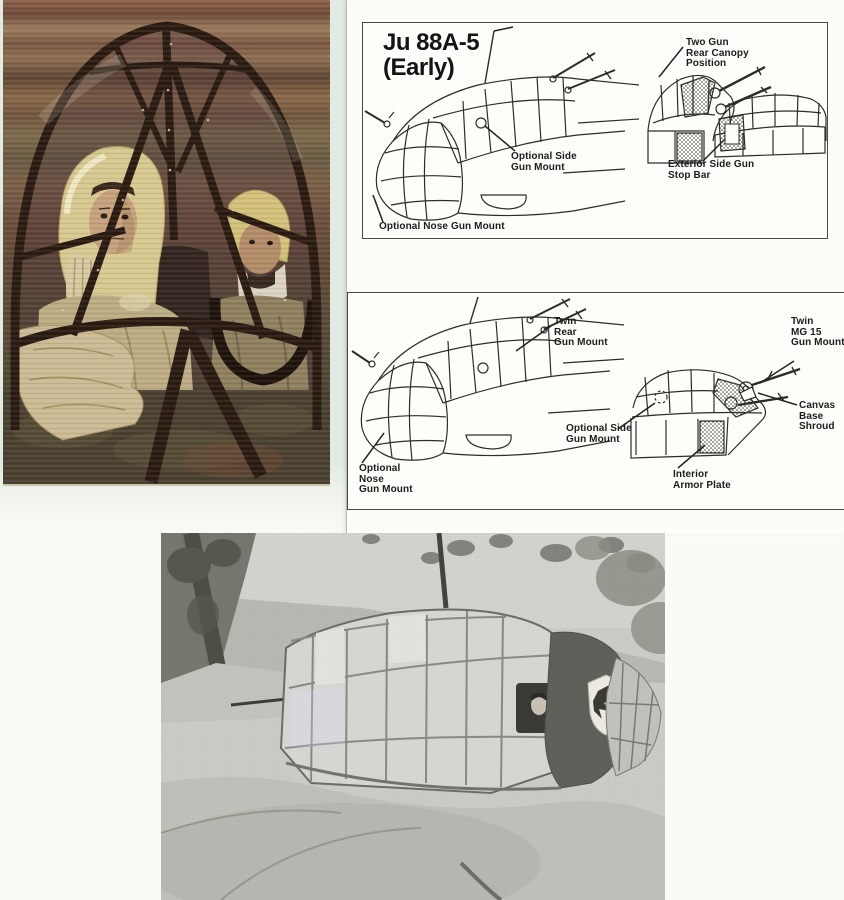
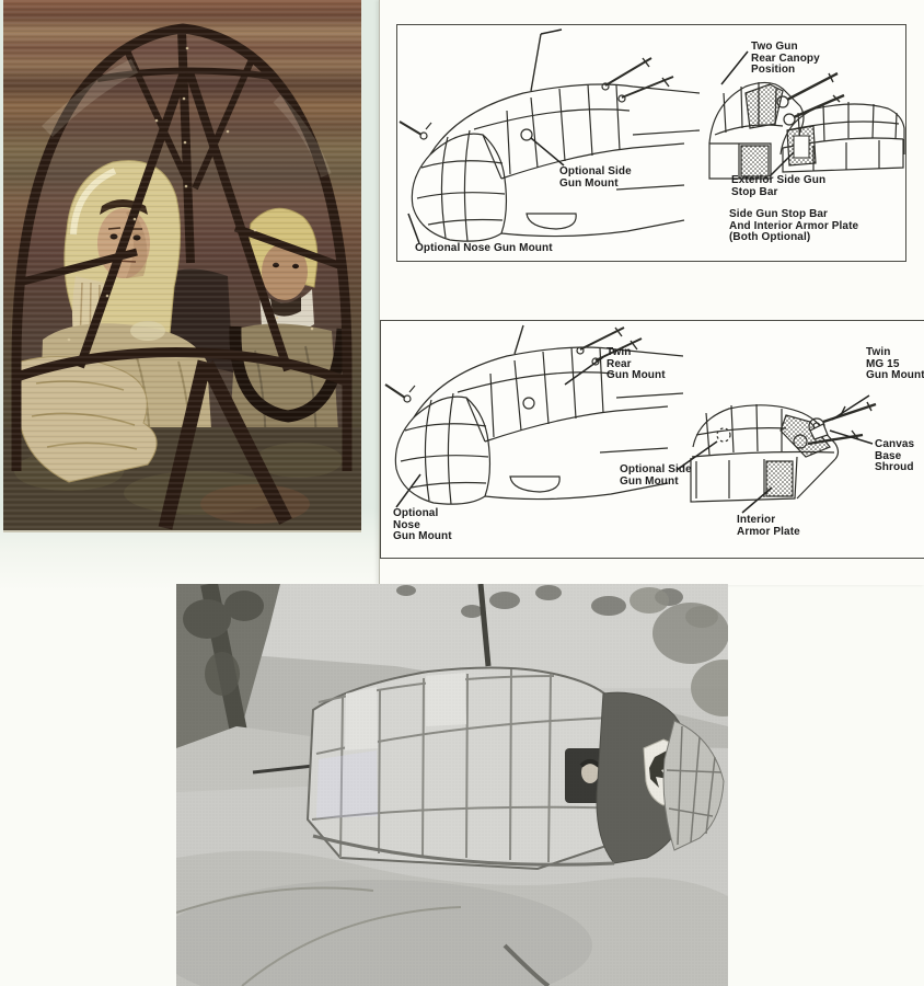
- Ju 88A-5
- (Early)
  Two Gun
  Rear Canopy
  Position
  Optional Side
  Gun Mount
  Exterior Side Gun
  Stop Bar
+ Side Gun Stop Bar
+ And Interior Armor Plate
+ (Both Optional)
  Optional Nose Gun Mount
  Twin
  Rear
  Gun Mount
  Twin
  MG 15
  Gun Mount
  Canvas
  Base
  Shroud
  Optional Side
  Gun Mount
  Interior
  Armor Plate
  Optional
  Nose
  Gun Mount
